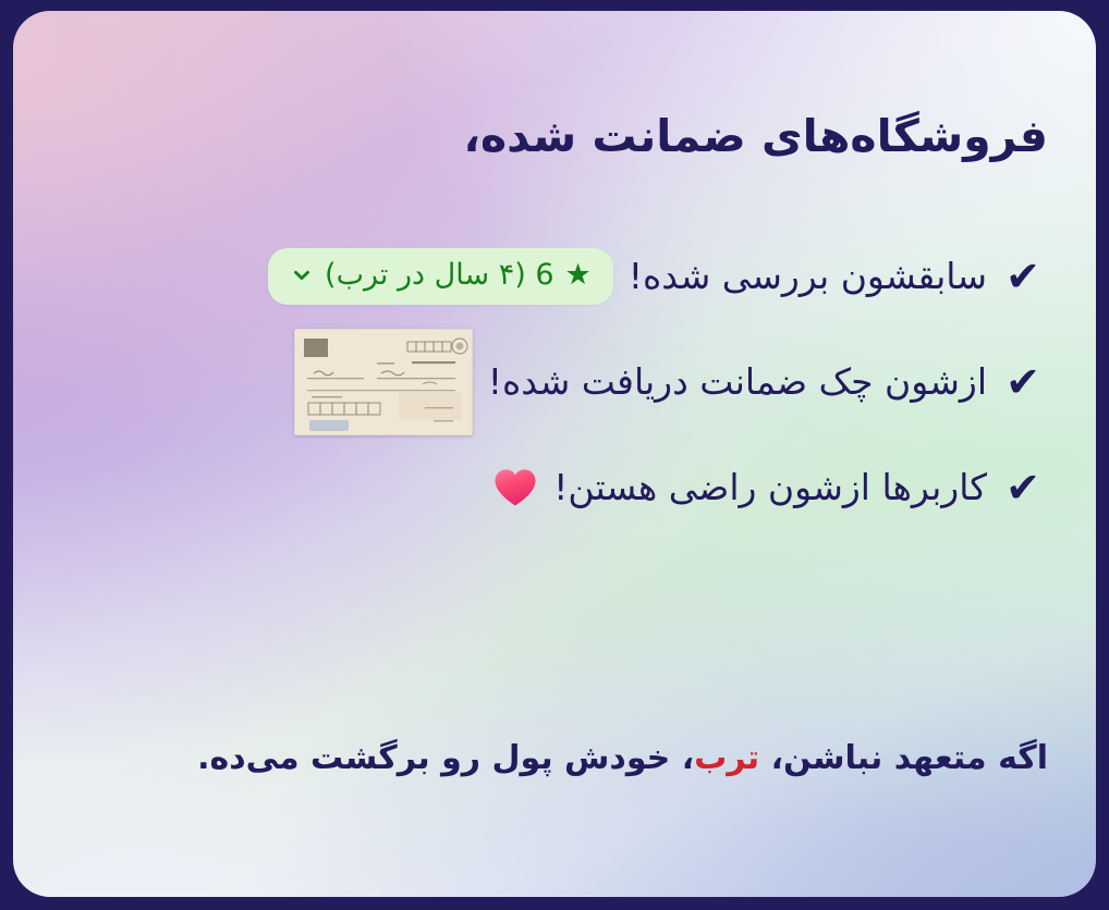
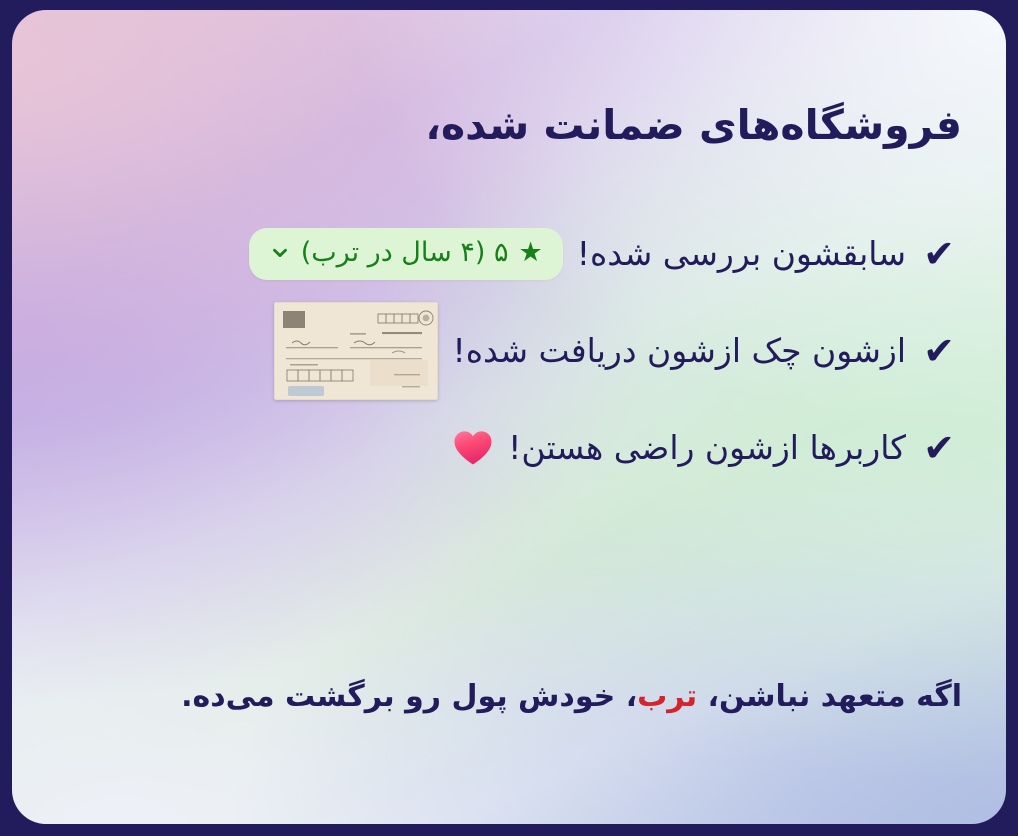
  فروشگاه‌های ضمانت شده،
  ✔
  سابقشون بررسی شده!
  ★
- 6 (۴ سال در ترب)
+ ۵ (۴ سال در ترب)
  ✔
- ازشون چک ضمانت دریافت شده!
+ ازشون چک ازشون دریافت شده!
  ✔
  کاربرها ازشون راضی هستن!
  اگه متعهد نباشن، ترب، خودش پول رو برگشت می‌ده.
